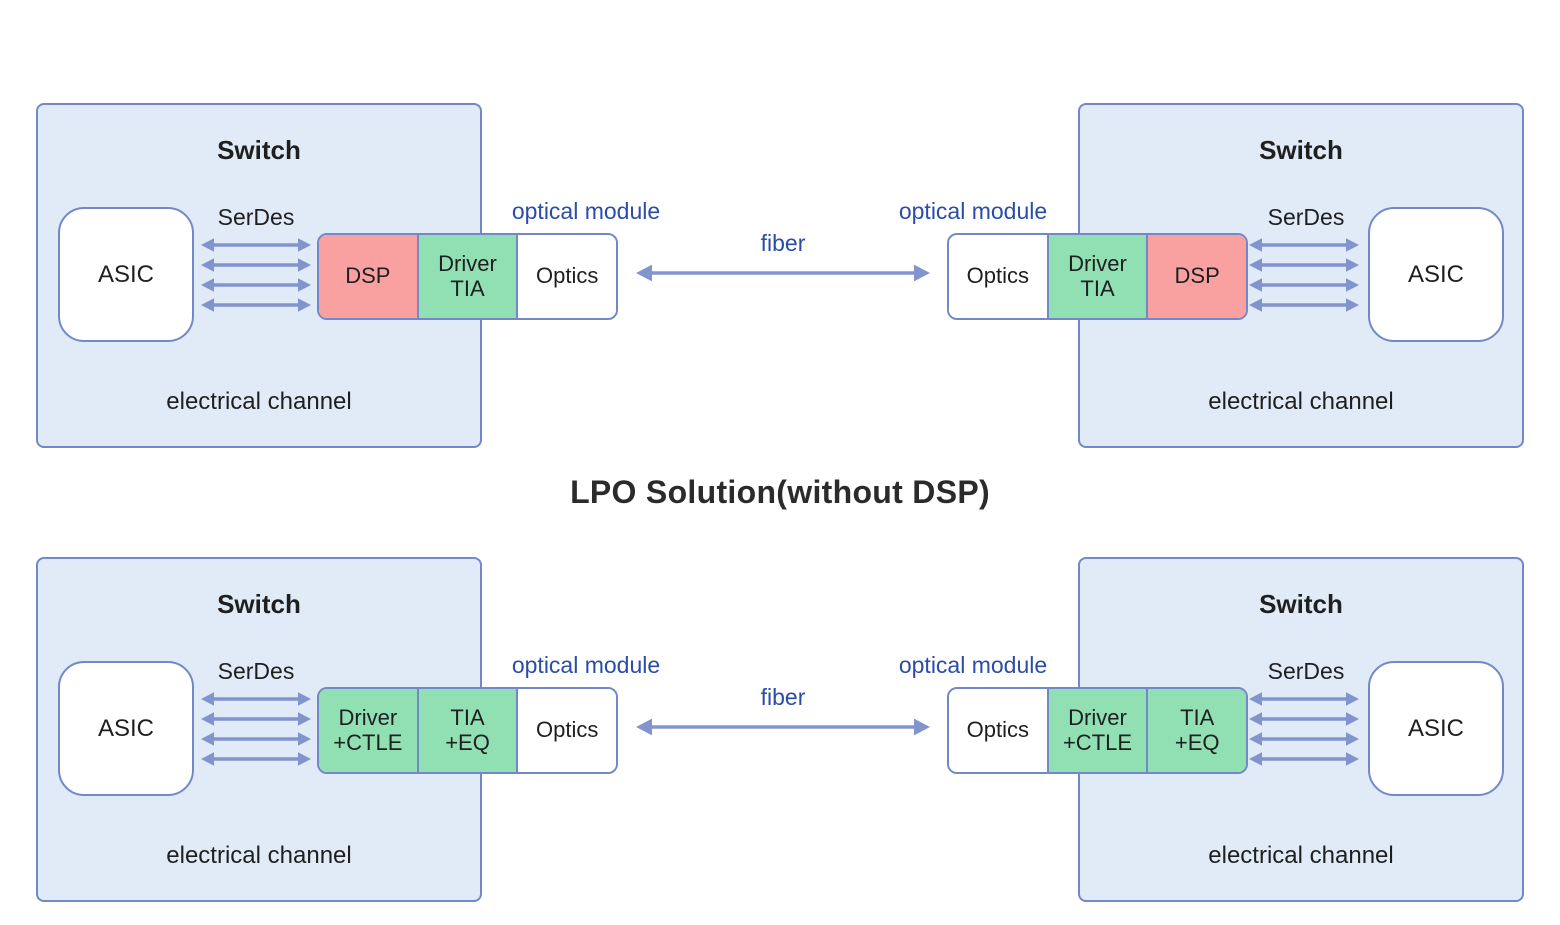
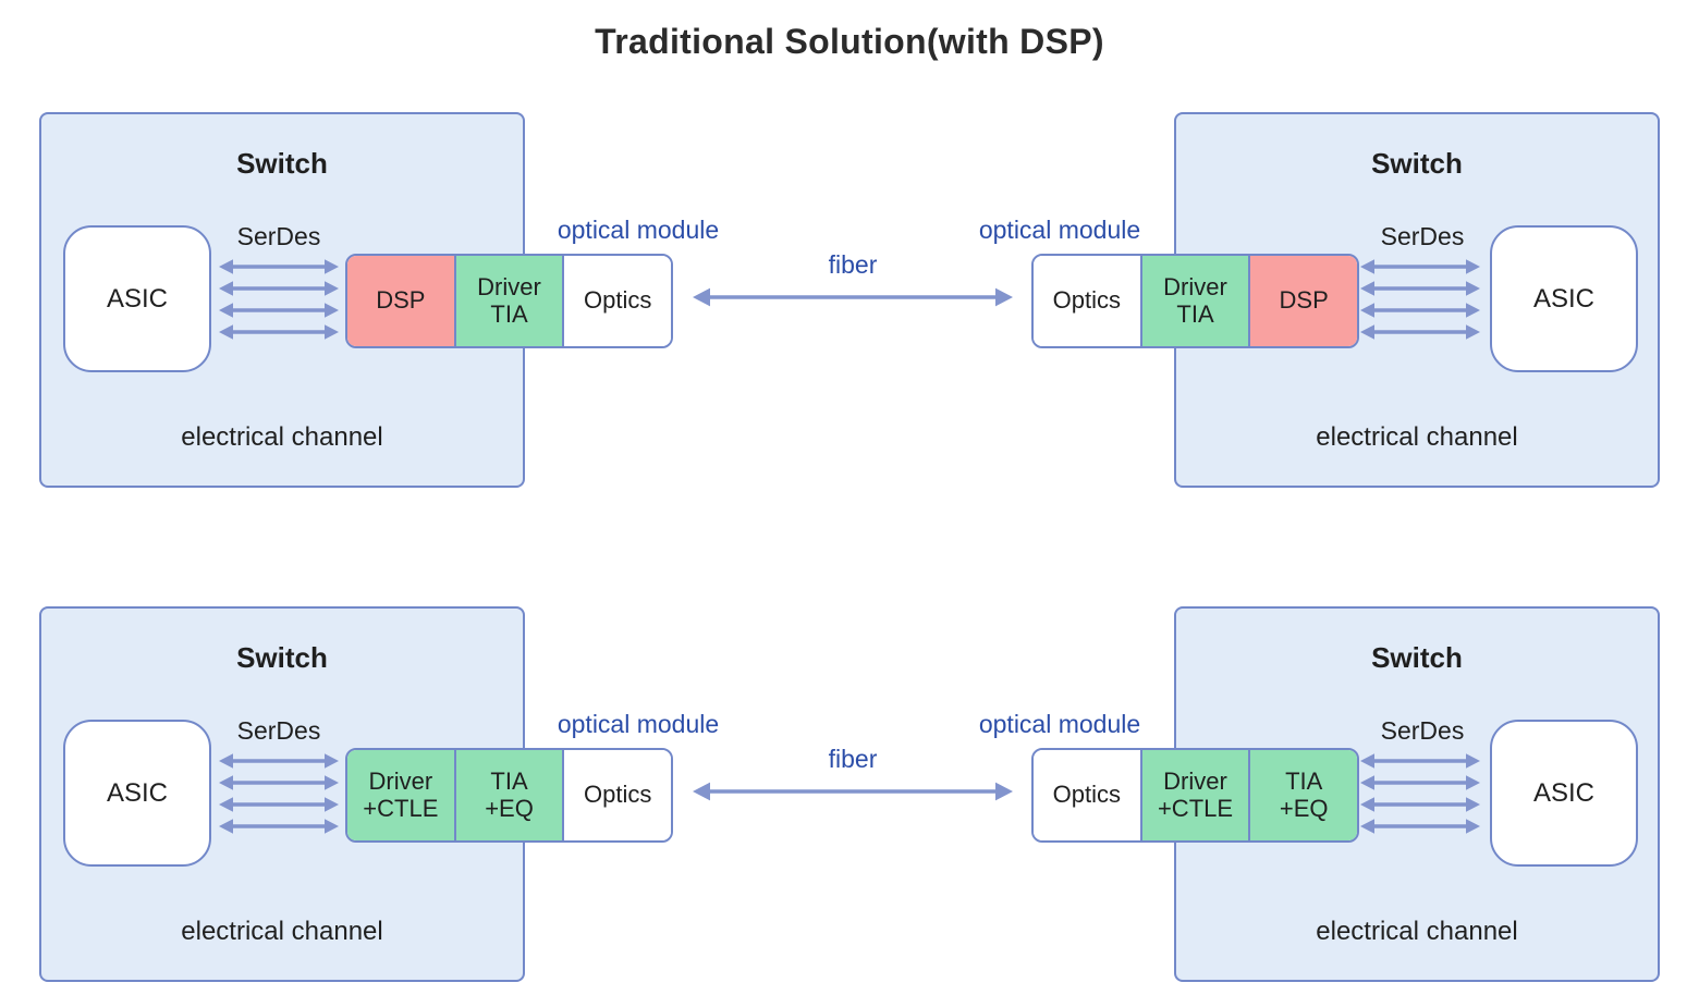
+ Traditional Solution(with DSP)
  Switch
  electrical channel
  Switch
  electrical channel
  ASIC
  ASIC
  SerDes
  SerDes
  optical module
  optical module
  DSP
  Driver
  TIA
  Optics
  Optics
  Driver
  TIA
  DSP
  fiber
- LPO Solution(without DSP)
  Switch
  electrical channel
  Switch
  electrical channel
  ASIC
  ASIC
  SerDes
  SerDes
  optical module
  optical module
  Driver
  +CTLE
  TIA
  +EQ
  Optics
  Optics
  Driver
  +CTLE
  TIA
  +EQ
  fiber
